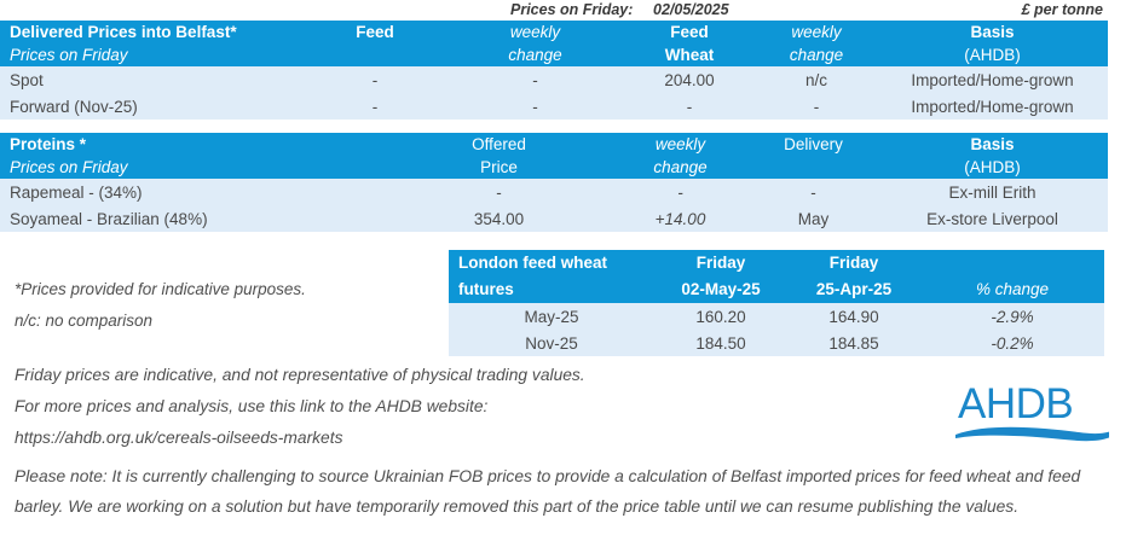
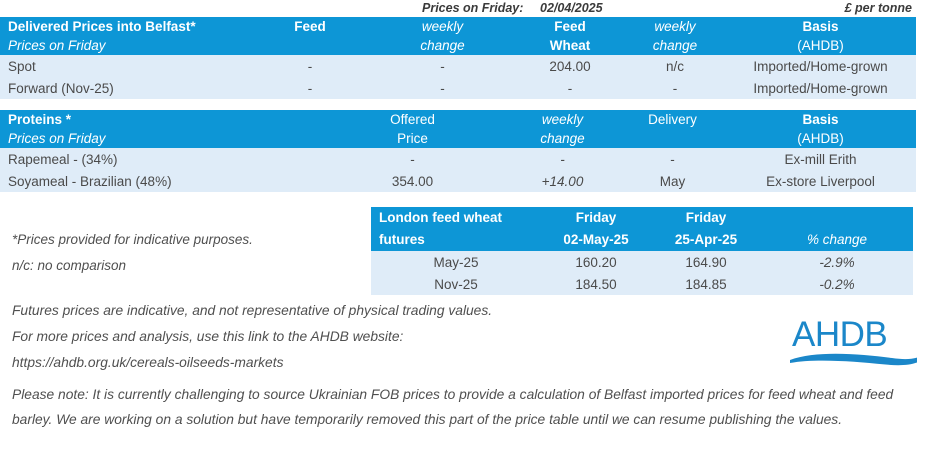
  Prices on Friday:
- 02/05/2025
+ 02/04/2025
  £ per tonne
  Delivered Prices into Belfast*	Feed	weekly	Feed	weekly	Basis
  Prices on Friday		change	Wheat	change	(AHDB)
  Spot	-	-	204.00	n/c	Imported/Home-grown
  Forward (Nov-25)	-	-	-	-	Imported/Home-grown
  Proteins *	Offered	weekly	Delivery	Basis
  Prices on Friday	Price	change		(AHDB)
  Rapemeal - (34%)	-	-	-	Ex-mill Erith
  Soyameal - Brazilian (48%)	354.00	+14.00	May	Ex-store Liverpool
  *Prices provided for indicative purposes.
  n/c: no comparison
  London feed wheat	Friday	Friday
  futures	02-May-25	25-Apr-25	% change
  May-25	160.20	164.90	-2.9%
  Nov-25	184.50	184.85	-0.2%
- Friday prices are indicative, and not representative of physical trading values.
+ Futures prices are indicative, and not representative of physical trading values.
  For more prices and analysis, use this link to the AHDB website:
  https://ahdb.org.uk/cereals-oilseeds-markets
  Please note: It is currently challenging to source Ukrainian FOB prices to provide a calculation of Belfast imported prices for feed wheat and feed barley. We are working on a solution but have temporarily removed this part of the price table until we can resume publishing the values.
  AHDB
